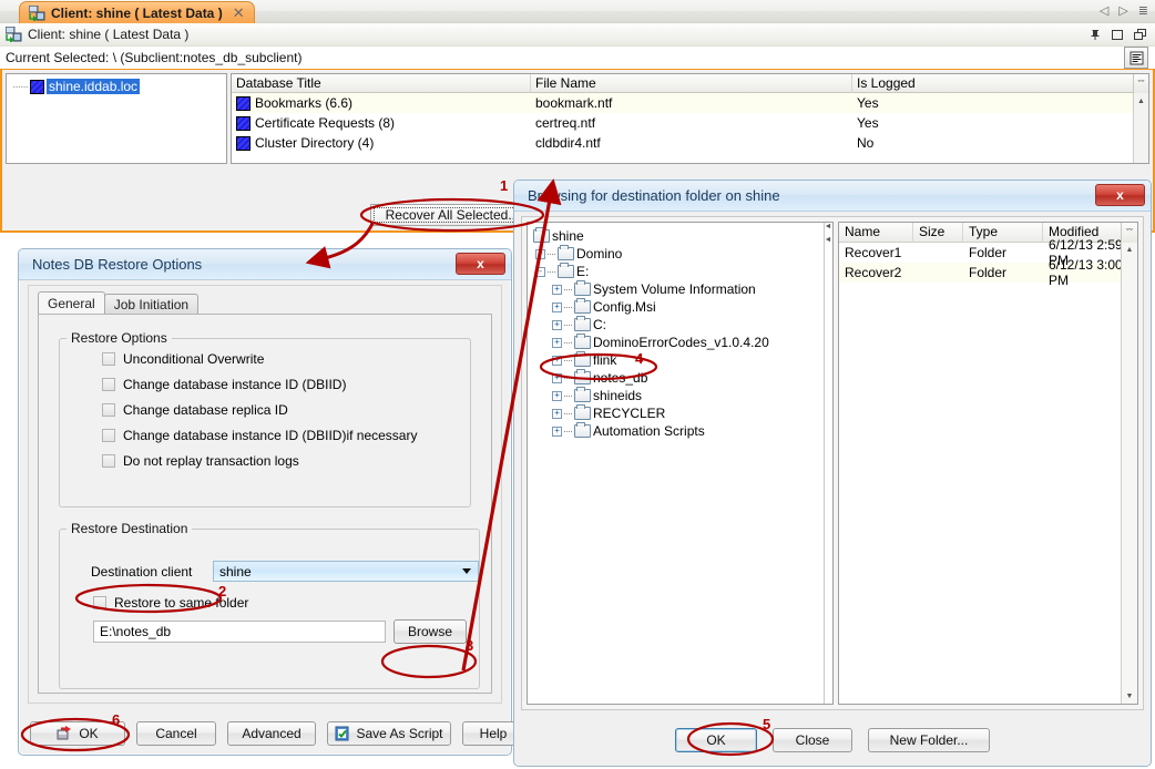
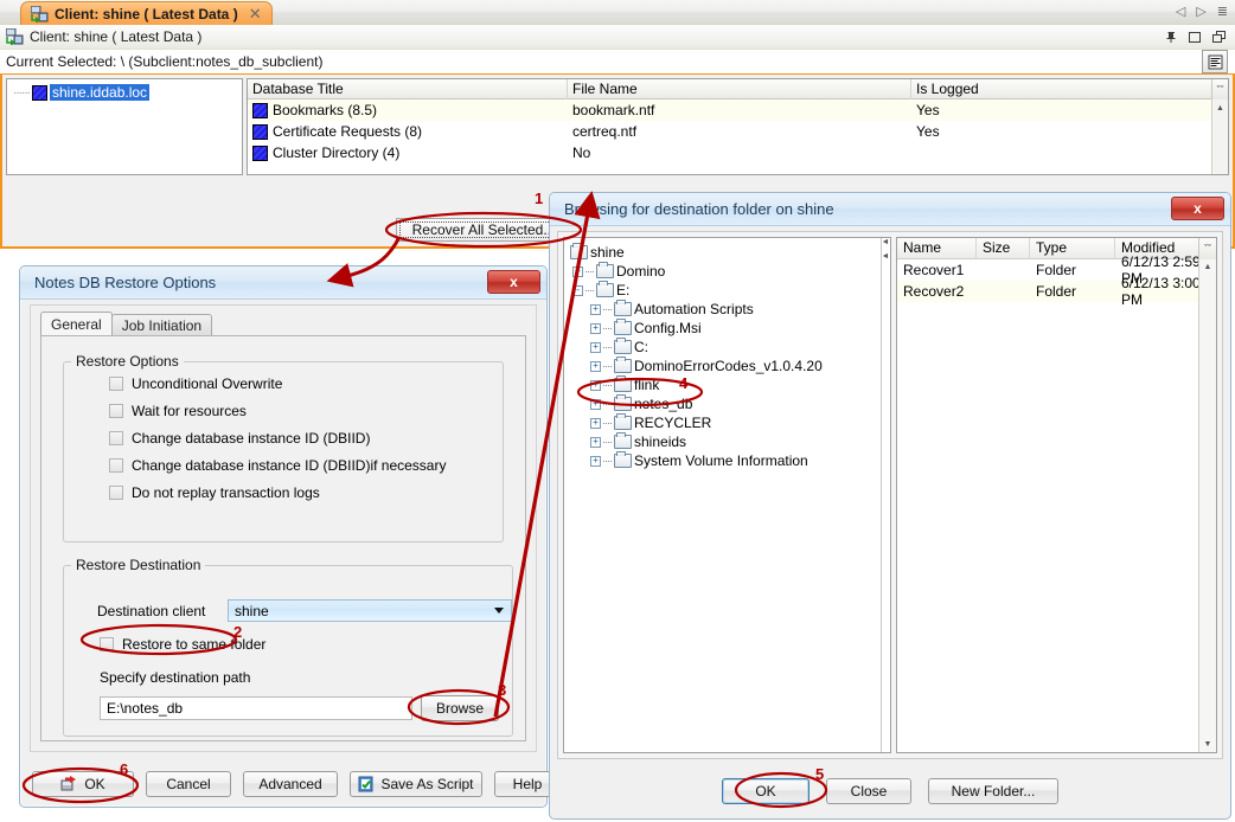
  Client: shine ( Latest Data )
  ✕
  ◁
  ▷
  ≣
  Client: shine ( Latest Data )
  Current Selected: \ (Subclient:notes_db_subclient)
  ······
  shine.iddab.loc
  Database Title
  File Name
  Is Logged
- Bookmarks (6.6)
+ Bookmarks (8.5)
  bookmark.ntf
  Yes
  Certificate Requests (8)
  certreq.ntf
  Yes
  Cluster Directory (4)
- cldbdir4.ntf
  No
  ˇˇ
  Recover All Selected.
  Notes DB Restore Options
  x
  General
  Job Initiation
  Restore Options
  Unconditional Overwrite
+ Wait for resources
  Change database instance ID (DBIID)
- Change database replica ID
  Change database instance ID (DBIID)if necessary
  Do not replay transaction logs
  Restore Destination
  Destination client
  shine
  Restore to sameolder
+ Specify destination path
  E:\notes_db
  Browse
  OK
  Cancel
  Advanced
  Save As Script
  Help
  Browsing for destination folder on shine
  x
  shine
  Domino
  -
  E:
  +
- System Volume Information
+ Automation Scripts
  +
  Config.Msi
  +
  C:
  +
  DominoErrorCodes_v1.0.4.20
  +
  flink
  +
  +
- shineids
+ RECYCLER
  +
- RECYCLER
+ shineids
  +
- Automation Scripts
+ System Volume Information
  Name
  Size
  Type
  Modified
  Recover1
  Folder
  6/12/13 2:59 PM
  Recover2
  Folder
  6/12/13 3:00 PM
  ˇˇ
  OK
  Close
  New Folder...
  1
  2
  3
  4
  5
  6
